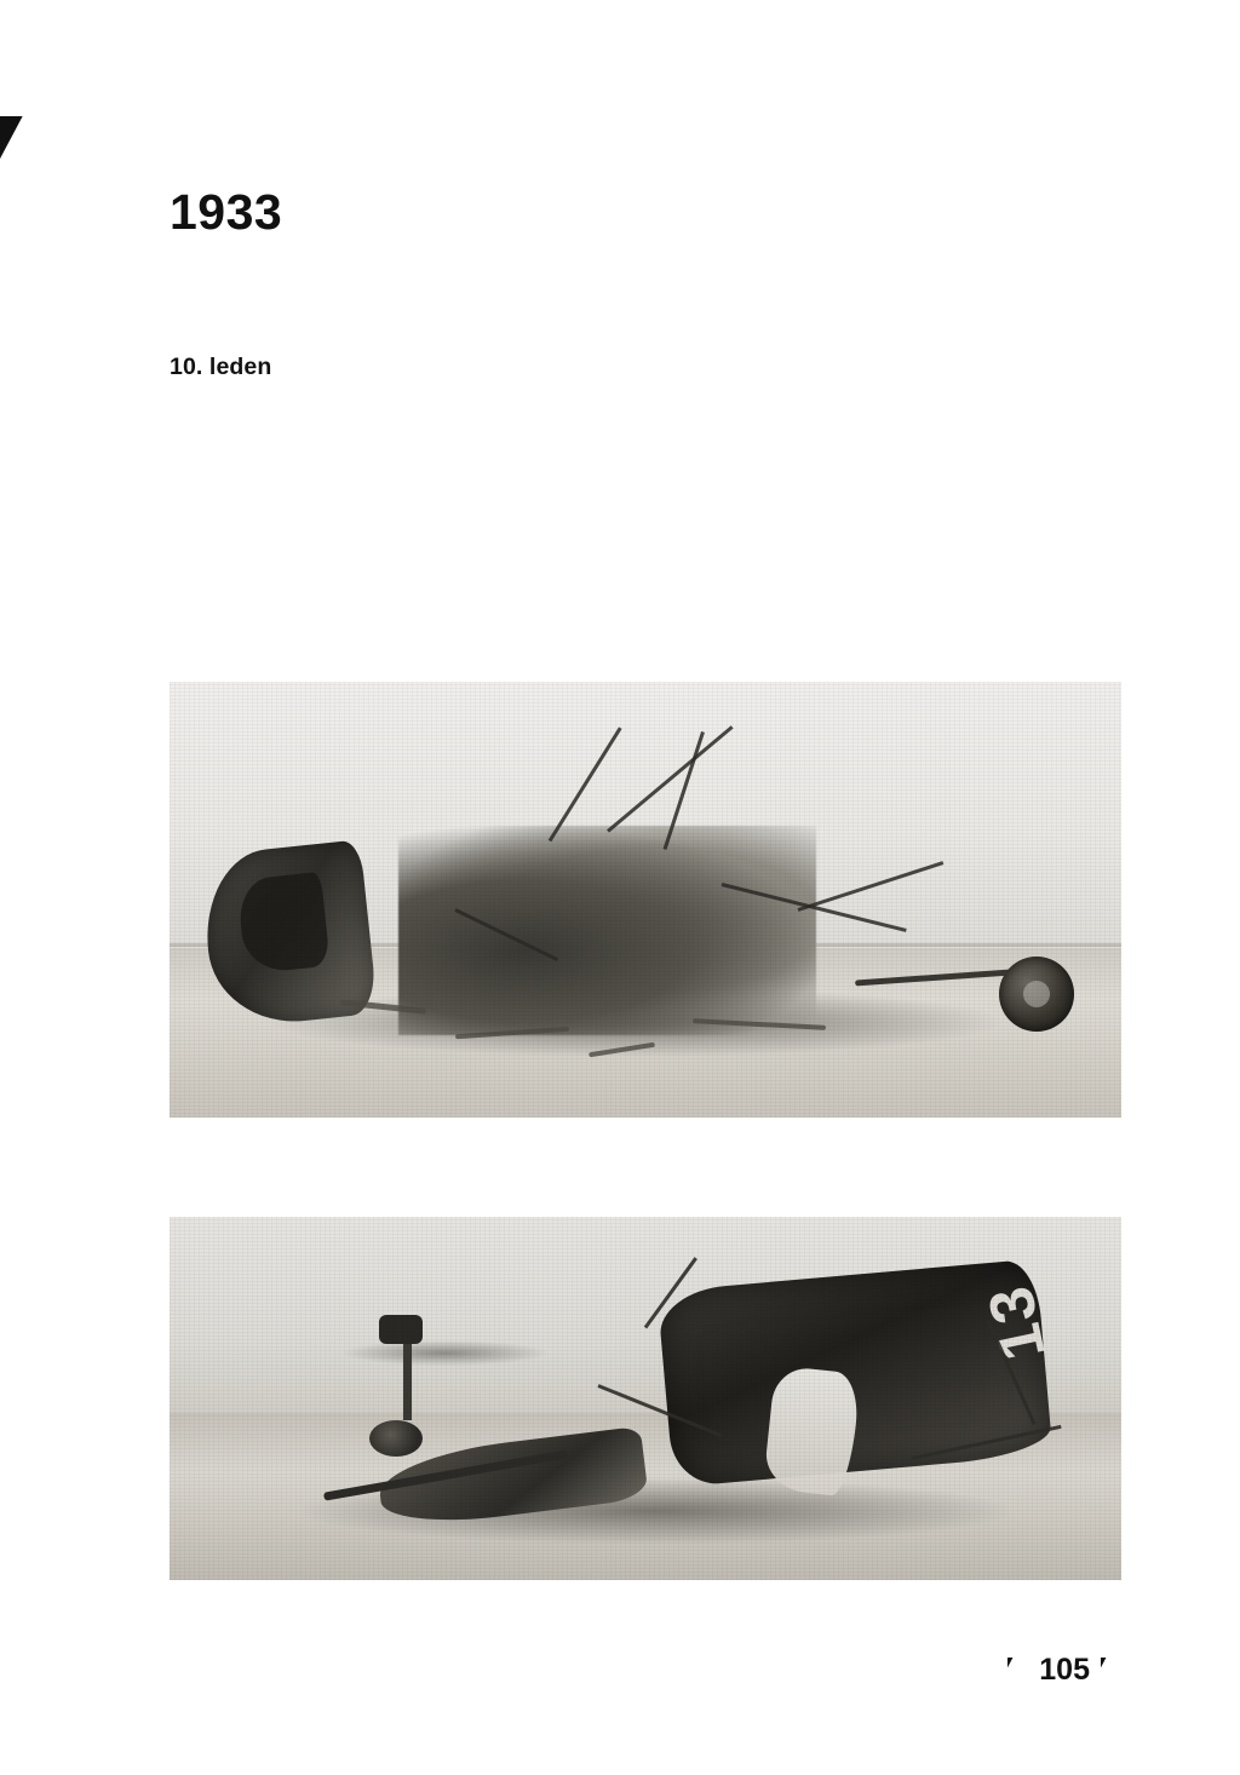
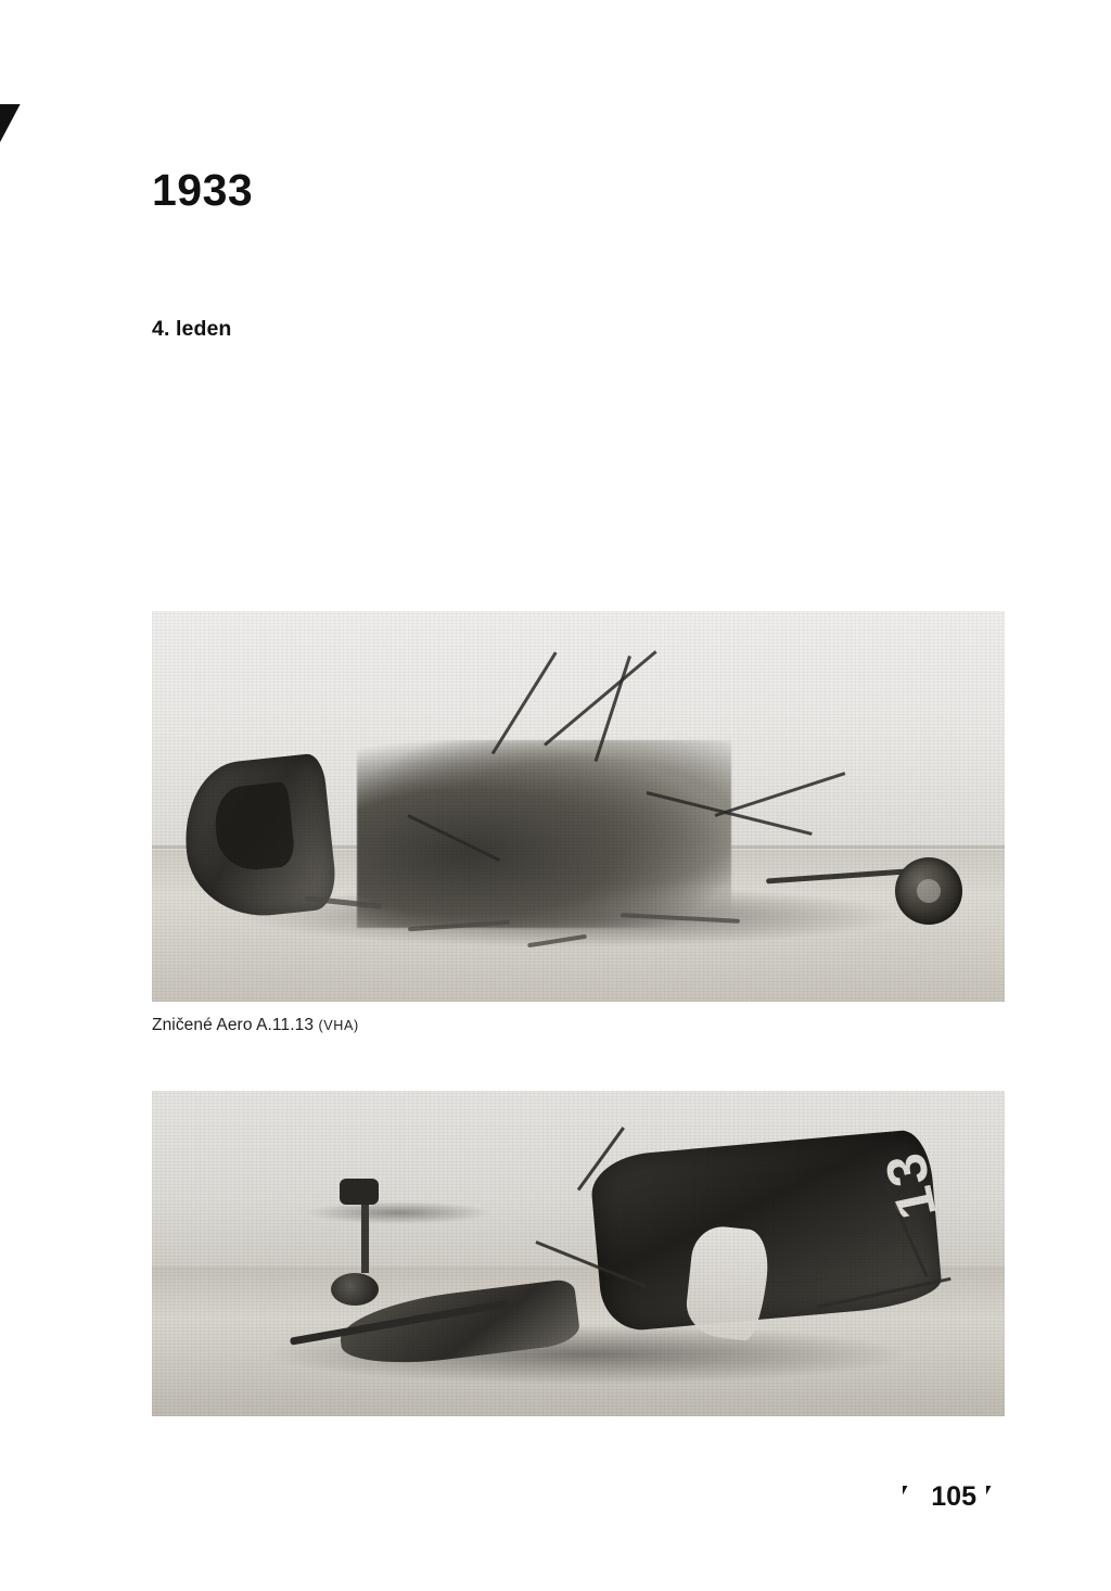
  1933
- 10. leden
+ 4. leden
+ Zničené Aero A.11.13 (VHA)
  105
